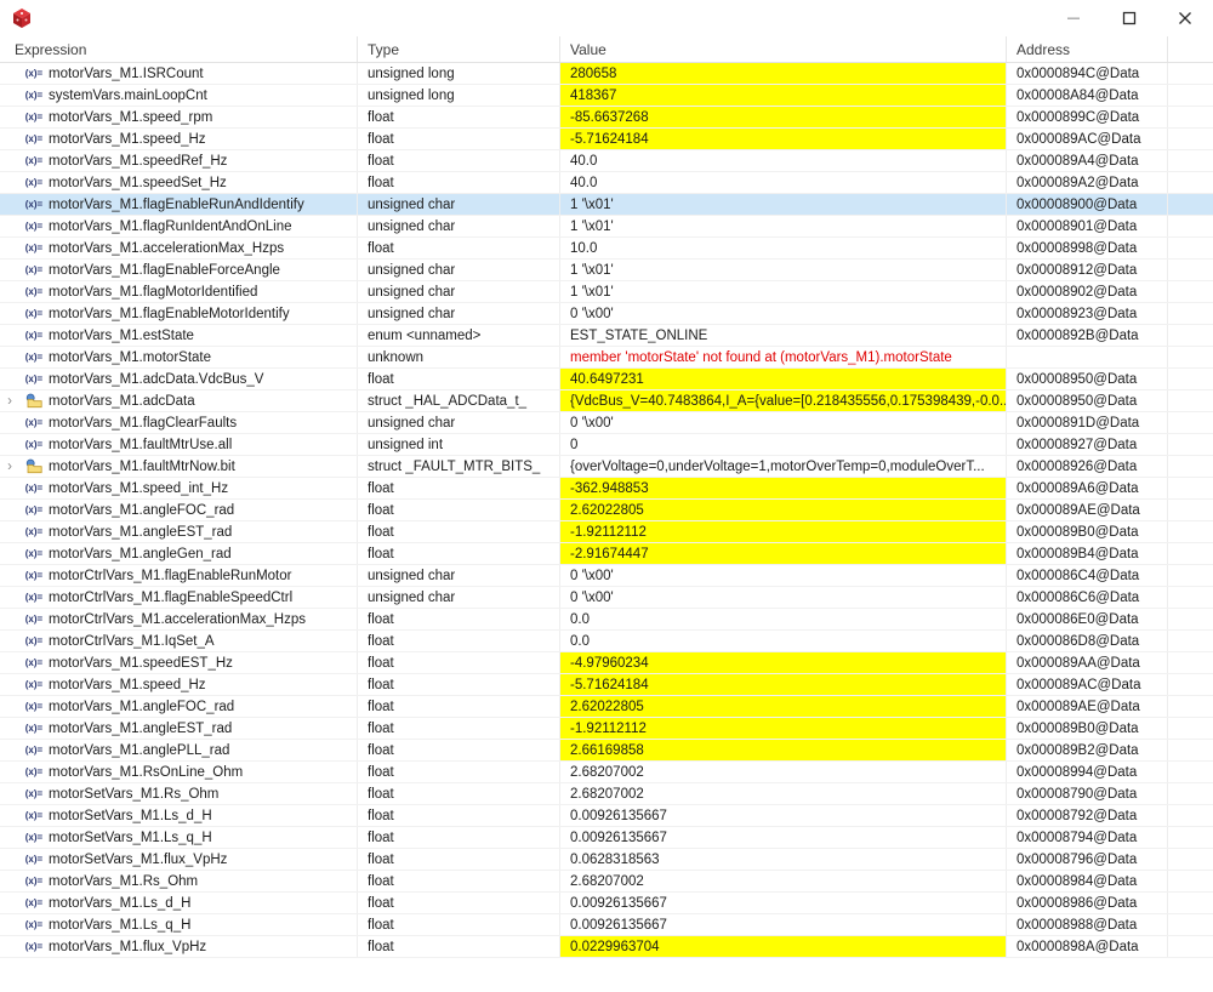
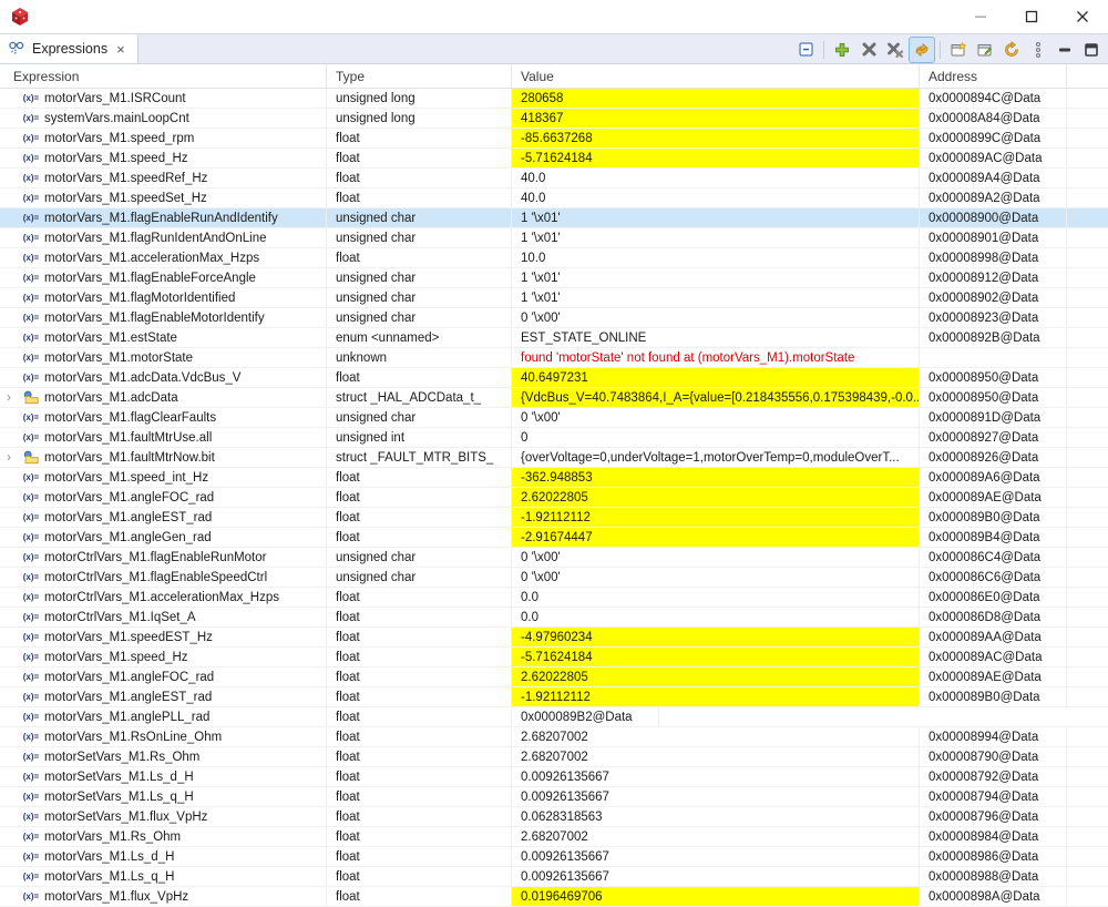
+ Expressions
+ ×
  Expression
  Type
  Value
  Address
  (x)=
  motorVars_M1.ISRCount
  unsigned long
  280658
  0x0000894C@Data
  (x)=
  systemVars.mainLoopCnt
  unsigned long
  418367
  0x00008A84@Data
  (x)=
  motorVars_M1.speed_rpm
  float
  -85.6637268
  0x0000899C@Data
  (x)=
  motorVars_M1.speed_Hz
  float
  -5.71624184
  0x000089AC@Data
  (x)=
  motorVars_M1.speedRef_Hz
  float
  40.0
  0x000089A4@Data
  (x)=
  motorVars_M1.speedSet_Hz
  float
  40.0
  0x000089A2@Data
  (x)=
  motorVars_M1.flagEnableRunAndIdentify
  unsigned char
  1 '\x01'
  0x00008900@Data
  (x)=
  motorVars_M1.flagRunIdentAndOnLine
  unsigned char
  1 '\x01'
  0x00008901@Data
  (x)=
  motorVars_M1.accelerationMax_Hzps
  float
  10.0
  0x00008998@Data
  (x)=
  motorVars_M1.flagEnableForceAngle
  unsigned char
  1 '\x01'
  0x00008912@Data
  (x)=
  motorVars_M1.flagMotorIdentified
  unsigned char
  1 '\x01'
  0x00008902@Data
  (x)=
  motorVars_M1.flagEnableMotorIdentify
  unsigned char
  0 '\x00'
  0x00008923@Data
  (x)=
  motorVars_M1.estState
  enum <unnamed>
  EST_STATE_ONLINE
  0x0000892B@Data
  (x)=
  motorVars_M1.motorState
  unknown
- member 'motorState' not found at (motorVars_M1).motorState
+ found 'motorState' not found at (motorVars_M1).motorState
  (x)=
  motorVars_M1.adcData.VdcBus_V
  float
  40.6497231
  0x00008950@Data
  ›
  motorVars_M1.adcData
  struct _HAL_ADCData_t_
  {VdcBus_V=40.7483864,I_A={value=[0.218435556,0.175398439,-0.0..
  0x00008950@Data
  (x)=
  motorVars_M1.flagClearFaults
  unsigned char
  0 '\x00'
  0x0000891D@Data
  (x)=
  motorVars_M1.faultMtrUse.all
  unsigned int
  0
  0x00008927@Data
  ›
  motorVars_M1.faultMtrNow.bit
  struct _FAULT_MTR_BITS_
  {overVoltage=0,underVoltage=1,motorOverTemp=0,moduleOverT...
  0x00008926@Data
  (x)=
  motorVars_M1.speed_int_Hz
  float
  -362.948853
  0x000089A6@Data
  (x)=
  motorVars_M1.angleFOC_rad
  float
  2.62022805
  0x000089AE@Data
  (x)=
  motorVars_M1.angleEST_rad
  float
  -1.92112112
  0x000089B0@Data
  (x)=
  motorVars_M1.angleGen_rad
  float
  -2.91674447
  0x000089B4@Data
  (x)=
  motorCtrlVars_M1.flagEnableRunMotor
  unsigned char
  0 '\x00'
  0x000086C4@Data
  (x)=
  motorCtrlVars_M1.flagEnableSpeedCtrl
  unsigned char
  0 '\x00'
  0x000086C6@Data
  (x)=
  motorCtrlVars_M1.accelerationMax_Hzps
  float
  0.0
  0x000086E0@Data
  (x)=
  motorCtrlVars_M1.IqSet_A
  float
  0.0
  0x000086D8@Data
  (x)=
  motorVars_M1.speedEST_Hz
  float
  -4.97960234
  0x000089AA@Data
  (x)=
  motorVars_M1.speed_Hz
  float
  -5.71624184
  0x000089AC@Data
  (x)=
  motorVars_M1.angleFOC_rad
  float
  2.62022805
  0x000089AE@Data
  (x)=
  motorVars_M1.angleEST_rad
  float
  -1.92112112
  0x000089B0@Data
  (x)=
  motorVars_M1.anglePLL_rad
  float
- 2.66169858
  0x000089B2@Data
  (x)=
  motorVars_M1.RsOnLine_Ohm
  float
  2.68207002
  0x00008994@Data
  (x)=
  motorSetVars_M1.Rs_Ohm
  float
  2.68207002
  0x00008790@Data
  (x)=
  motorSetVars_M1.Ls_d_H
  float
  0.00926135667
  0x00008792@Data
  (x)=
  motorSetVars_M1.Ls_q_H
  float
  0.00926135667
  0x00008794@Data
  (x)=
  motorSetVars_M1.flux_VpHz
  float
  0.0628318563
  0x00008796@Data
  (x)=
  motorVars_M1.Rs_Ohm
  float
  2.68207002
  0x00008984@Data
  (x)=
  motorVars_M1.Ls_d_H
  float
  0.00926135667
  0x00008986@Data
  (x)=
  motorVars_M1.Ls_q_H
  float
  0.00926135667
  0x00008988@Data
  (x)=
  motorVars_M1.flux_VpHz
  float
- 0.0229963704
+ 0.0196469706
  0x0000898A@Data
